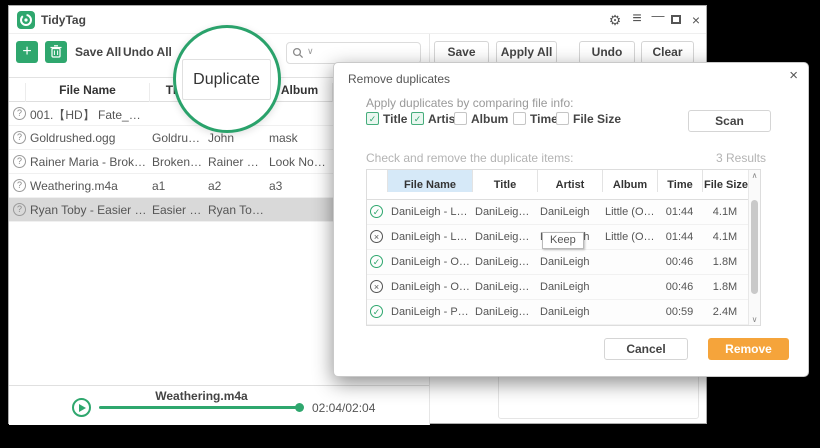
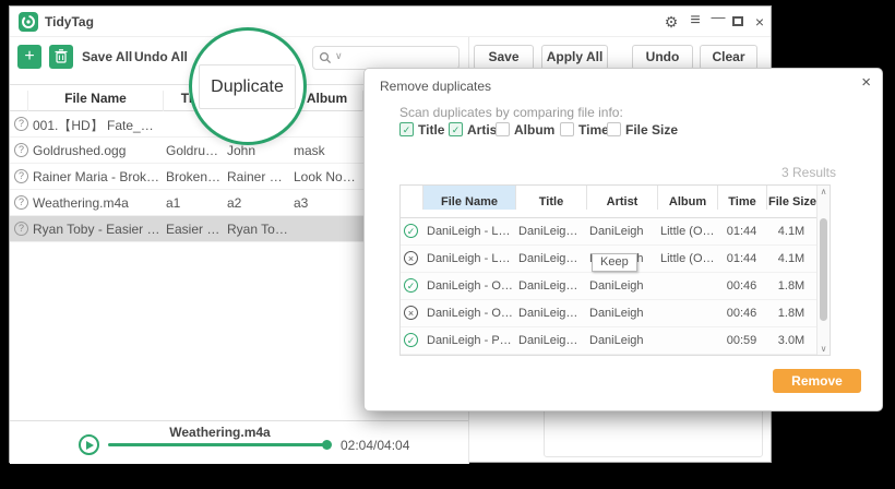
  TidyTag
  ⚙
  ≡
  —
  ×
  +
  Save All
  Undo All
  ∨
  Save
  Apply All
  Undo
  Clear
  File Name
  Album
  ?
  ?
  Goldrushed.ogg
  Goldrushe
  John
  mask
  ?
  Rainer Maria - Broken
  Rainer Ma
  Look Now..
  ?
  Weathering.m4a
  a1
  a2
  a3
  ?
  Ryan Toby - Easier Sa
  Ryan Toby
  Weathering.m4a
- 02:04/02:04
+ 02:04/04:04
  Duplicate
  Remove duplicates
  ×
- Apply duplicates by comparing file info:
+ Scan duplicates by comparing file info:
  ✓
  Title
  ✓
  Artis
  Album
  Time
  File Size
- Scan
- Check and remove the duplicate items:
  3 Results
  File Name
  Title
  Artist
  Album
  Time
  File Size
  ✓
  DaniLeigh - Lurk
  DaniLeigh ..
  DaniLeigh
  Little (Orig
  01:44
  4.1M
  ×
  DaniLeigh - Lurk
  DaniLeigh ..
  Little (Orig
  01:44
  4.1M
  ✓
  DaniLeigh - On (
  DaniLeigh ..
  DaniLeigh
  00:46
  1.8M
  ×
  DaniLeigh - On (
  DaniLeigh ..
  DaniLeigh
  00:46
  1.8M
  ✓
  DaniLeigh - Play
  DaniLeigh ..
  DaniLeigh
  00:59
- 2.4M
+ 3.0M
  ∧
  ∨
  Keep
- Cancel
  Remove
